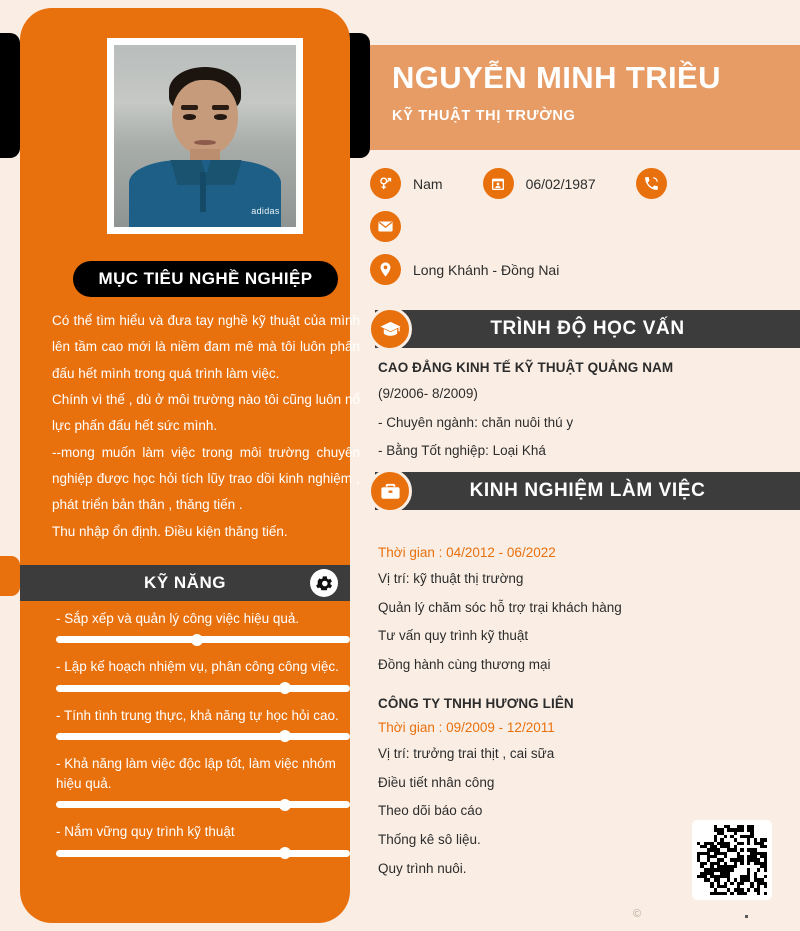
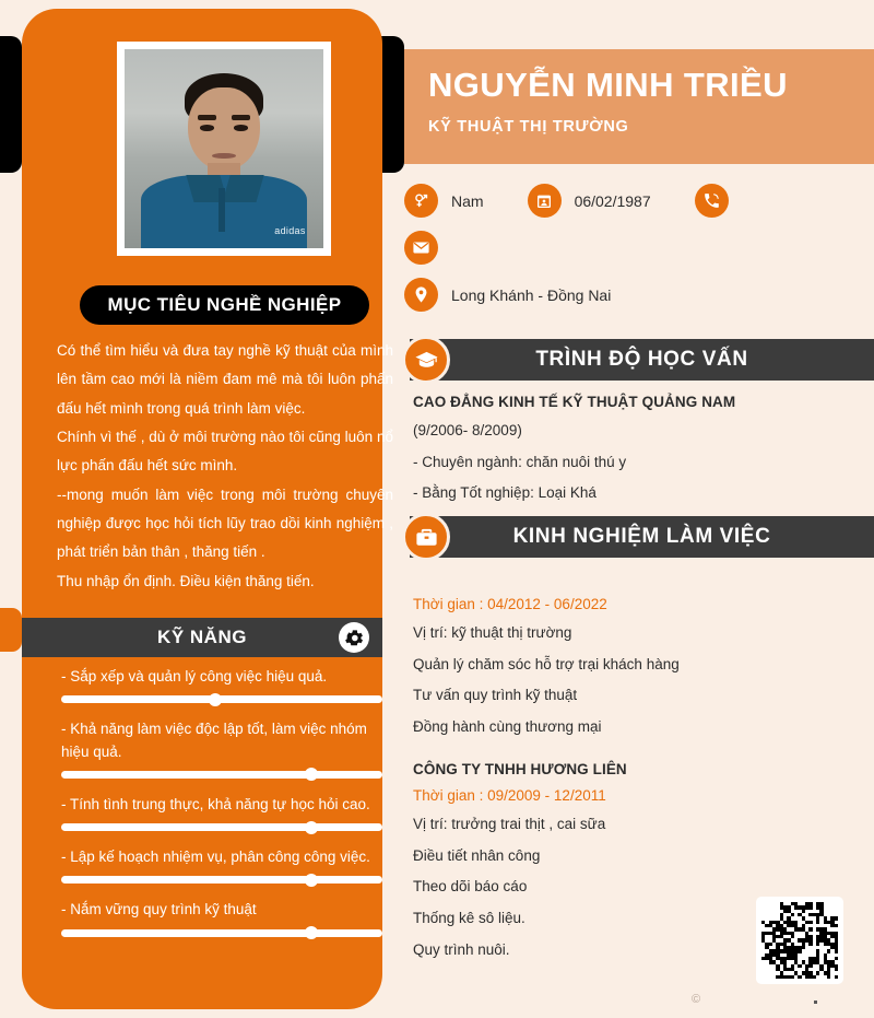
  adidas
  MỤC TIÊU NGHỀ NGHIỆP
  Có thể tìm hiểu và đưa tay nghề kỹ thuật của mình lên tầm cao mới là niềm đam mê mà tôi luôn phấn đấu hết mình trong quá trình làm việc.
  Chính vì thế , dù ở môi trường nào tôi cũng luôn nổ lực phấn đấu hết sức mình.
  --mong muốn làm việc trong môi trường chuyên nghiệp được học hỏi tích lũy trao dồi kinh nghiệm , phát triển bản thân , thăng tiến .
  Thu nhập ổn định. Điều kiện thăng tiến.
  KỸ NĂNG
  - Sắp xếp và quản lý công việc hiệu quả.
- - Lập kế hoạch nhiệm vụ, phân công công việc.
+ - Khả năng làm việc độc lập tốt, làm việc nhóm hiệu quả.
  - Tính tình trung thực, khả năng tự học hỏi cao.
- - Khả năng làm việc độc lập tốt, làm việc nhóm hiệu quả.
+ - Lập kế hoạch nhiệm vụ, phân công công việc.
  - Nắm vững quy trình kỹ thuật
  NGUYỄN MINH TRIỀU
  KỸ THUẬT THỊ TRƯỜNG
  Nam
  06/02/1987
  Long Khánh - Đồng Nai
  TRÌNH ĐỘ HỌC VẤN
  CAO ĐẲNG KINH TẾ KỸ THUẬT QUẢNG NAM
  (9/2006- 8/2009)
  - Chuyên ngành: chăn nuôi thú y
  - Bằng Tốt nghiệp: Loại Khá
  KINH NGHIỆM LÀM VIỆC
  Thời gian : 04/2012 - 06/2022
  Vị trí: kỹ thuật thị trường
  Quản lý chăm sóc hỗ trợ trại khách hàng
  Tư vấn quy trình kỹ thuật
  Đồng hành cùng thương mại
  CÔNG TY TNHH HƯƠNG LIÊN
  Thời gian : 09/2009 - 12/2011
  Vị trí: trưởng trai thịt , cai sữa
  Điều tiết nhân công
  Theo dõi báo cáo
  Thống kê sô liệu.
  Quy trình nuôi.
  ©
